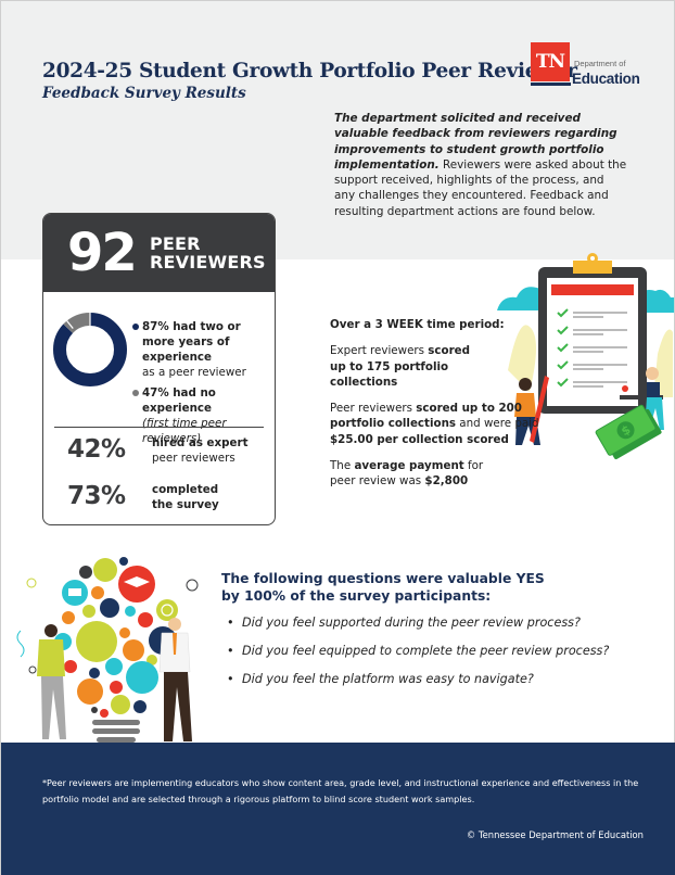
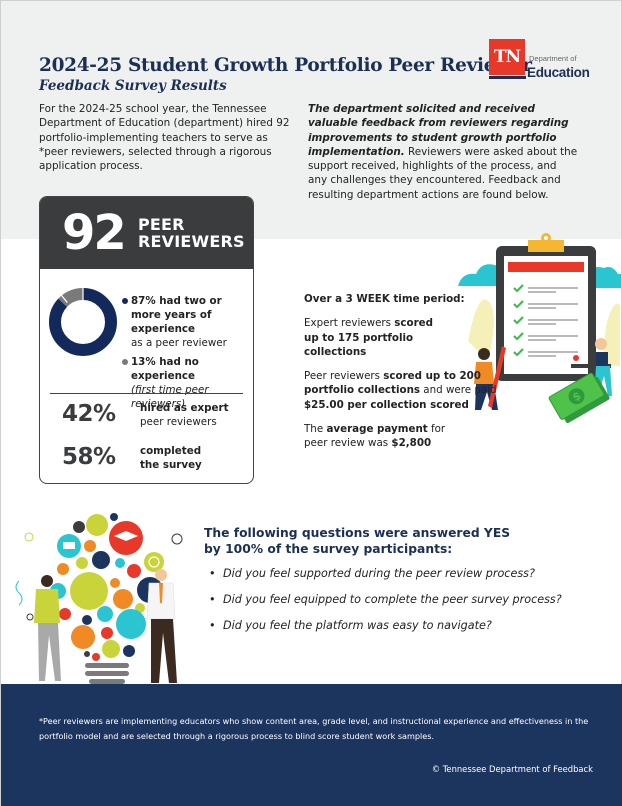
  2024-25 Student Growth Portfolio Peer Revir
  Feedback Survey Results
  TN
  Department of
  Education
+ For the 2024-25 school year, the Tennessee Department of Education (department) hired 92 portfolio-implementing teachers to serve as *peer reviewers, selected through a rigorous application process.
  The department solicited and received valuable feedback from reviewers regarding improvements to student growth portfolio implementation. Reviewers were asked about the support received, highlights of the process, and any challenges they encountered. Feedback and resulting department actions are found below.
  92
  PEER
  REVIEWERS
  87% had two or more years of experience
  as a peer reviewer
- 47% had no experience
+ 13% had no experience
  (first time peer reviewers)
  42%
  hired as expert
  peer reviewers
- 73%
+ 58%
  completed
  the survey
  Over a 3 WEEK time period:
  Expert reviewers scored up to 175 portfolio collections
  Peer reviewers scored up to 200 portfolio collections and were paid $25.00 per collection scored
  The average payment for peer review was $2,800
- The following questions were valuable YES
+ The following questions were answered YES
  by 100% of the survey participants:
  •
  Did you feel supported during the peer review process?
  •
- Did you feel equipped to complete the peer review process?
+ Did you feel equipped to complete the peer survey process?
  •
  Did you feel the platform was easy to navigate?
- *Peer reviewers are implementing educators who show content area, grade level, and instructional experience and effectiveness in the portfolio model and are selected through a rigorous platform to blind score student work samples.
+ *Peer reviewers are implementing educators who show content area, grade level, and instructional experience and effectiveness in the portfolio model and are selected through a rigorous process to blind score student work samples.
- © Tennessee Department of Education
+ © Tennessee Department of Feedback
